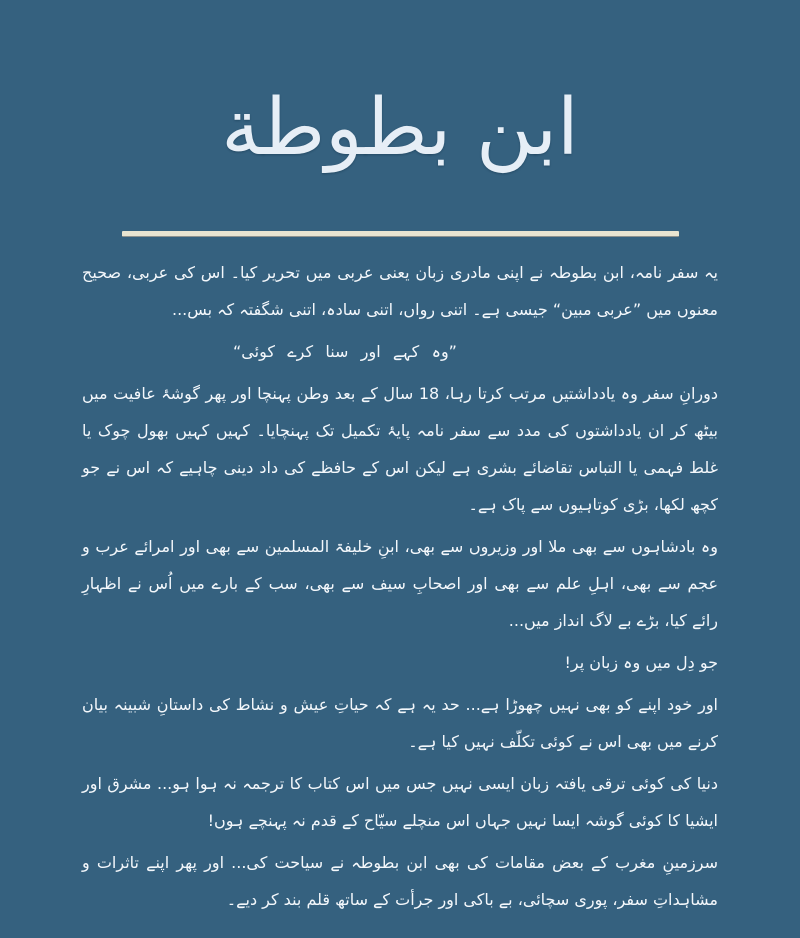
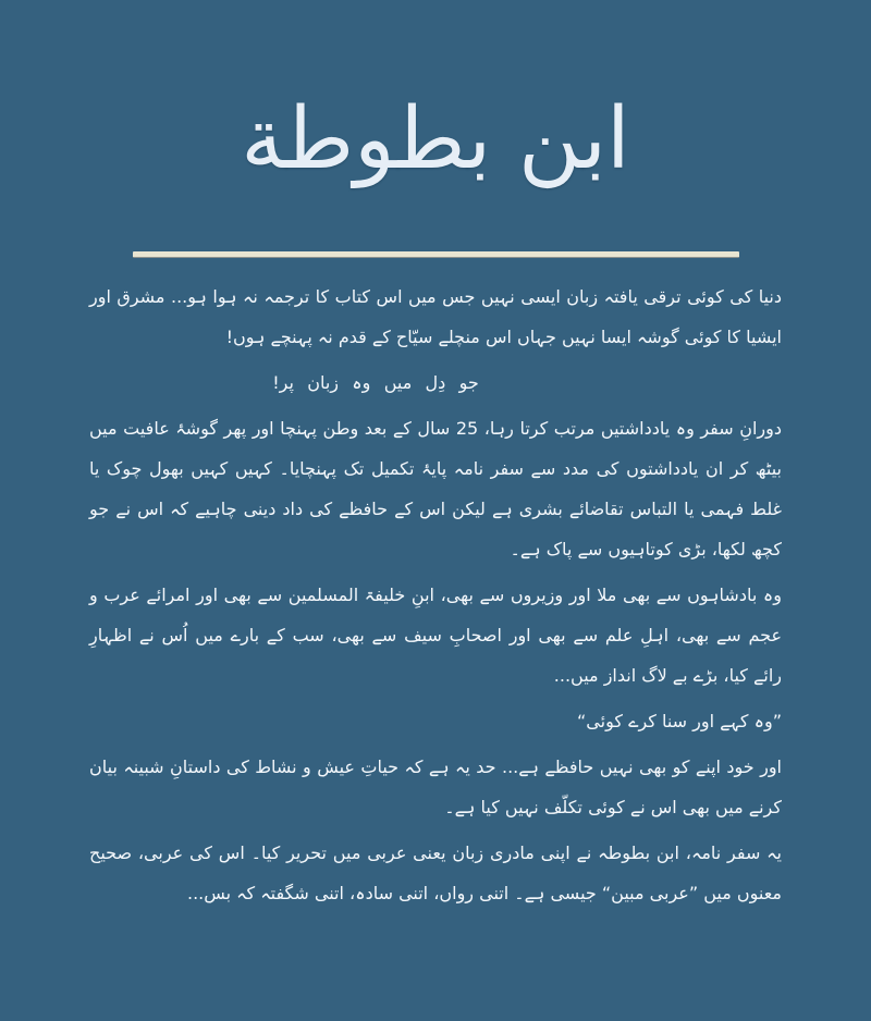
  ابن بطوطة
- یہ سفر نامہ، ابن بطوطہ نے اپنی مادری زبان یعنی عربی میں تحریر کیا۔ اس کی عربی، صحیح معنوں میں ”عربی مبین“ جیسی ہے۔ اتنی رواں، اتنی سادہ، اتنی شگفتہ کہ بس...
+ دنیا کی کوئی ترقی یافتہ زبان ایسی نہیں جس میں اس کتاب کا ترجمہ نہ ہوا ہو... مشرق اور ایشیا کا کوئی گوشہ ایسا نہیں جہاں اس منچلے سیّاح کے قدم نہ پہنچے ہوں!
- ”وہ کہے اور سنا کرے کوئی“
+ جو دِل میں وہ زبان پر!
- دورانِ سفر وہ یادداشتیں مرتب کرتا رہا، 18 سال کے بعد وطن پہنچا اور پھر گوشۂ عافیت میں بیٹھ کر ان یادداشتوں کی مدد سے سفر نامہ پایۂ تکمیل تک پہنچایا۔ کہیں کہیں بھول چوک یا غلط فہمی یا التباس تقاضائے بشری ہے لیکن اس کے حافظے کی داد دینی چاہیے کہ اس نے جو کچھ لکھا، بڑی کوتاہیوں سے پاک ہے۔
+ دورانِ سفر وہ یادداشتیں مرتب کرتا رہا، 25 سال کے بعد وطن پہنچا اور پھر گوشۂ عافیت میں بیٹھ کر ان یادداشتوں کی مدد سے سفر نامہ پایۂ تکمیل تک پہنچایا۔ کہیں کہیں بھول چوک یا غلط فہمی یا التباس تقاضائے بشری ہے لیکن اس کے حافظے کی داد دینی چاہیے کہ اس نے جو کچھ لکھا، بڑی کوتاہیوں سے پاک ہے۔
  وہ بادشاہوں سے بھی ملا اور وزیروں سے بھی، ابنِ خلیفۃ المسلمین سے بھی اور امرائے عرب و عجم سے بھی، اہلِ علم سے بھی اور اصحابِ سیف سے بھی، سب کے بارے میں اُس نے اظہارِ رائے کیا، بڑے بے لاگ انداز میں...
- جو دِل میں وہ زبان پر!
+ ”وہ کہے اور سنا کرے کوئی“
- اور خود اپنے کو بھی نہیں چھوڑا ہے... حد یہ ہے کہ حیاتِ عیش و نشاط کی داستانِ شبینہ بیان کرنے میں بھی اس نے کوئی تکلّف نہیں کیا ہے۔
+ اور خود اپنے کو بھی نہیں حافظے ہے... حد یہ ہے کہ حیاتِ عیش و نشاط کی داستانِ شبینہ بیان کرنے میں بھی اس نے کوئی تکلّف نہیں کیا ہے۔
- دنیا کی کوئی ترقی یافتہ زبان ایسی نہیں جس میں اس کتاب کا ترجمہ نہ ہوا ہو... مشرق اور ایشیا کا کوئی گوشہ ایسا نہیں جہاں اس منچلے سیّاح کے قدم نہ پہنچے ہوں!
+ یہ سفر نامہ، ابن بطوطہ نے اپنی مادری زبان یعنی عربی میں تحریر کیا۔ اس کی عربی، صحیح معنوں میں ”عربی مبین“ جیسی ہے۔ اتنی رواں، اتنی سادہ، اتنی شگفتہ کہ بس...
- سرزمینِ مغرب کے بعض مقامات کی بھی ابن بطوطہ نے سیاحت کی... اور پھر اپنے تاثرات و مشاہداتِ سفر، پوری سچائی، بے باکی اور جرأت کے ساتھ قلم بند کر دیے۔
